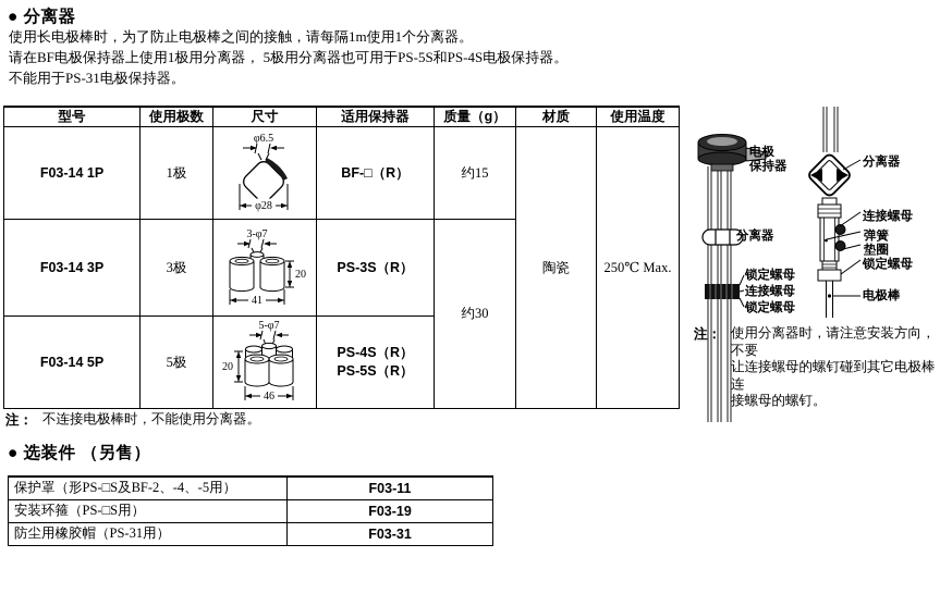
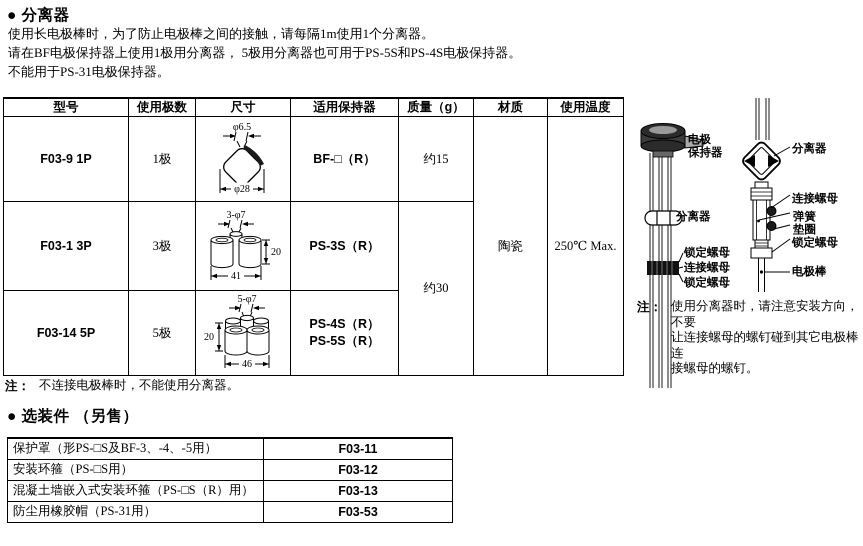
  ● 分离器
  使用长电极棒时，为了防止电极棒之间的接触，请每隔1m使用1个分离器。
  请在BF电极保持器上使用1极用分离器， 5极用分离器也可用于PS-5S和PS-4S电极保持器。
  不能用于PS-31电极保持器。
  型号	使用极数	尺寸	适用保持器	质量（g）	材质	使用温度
- F03-14 1P	1极	φ6.5 φ28	BF-□（R）	约15	陶瓷	250℃ Max.
+ F03-9 1P	1极	φ6.5 φ28	BF-□（R）	约15	陶瓷	250℃ Max.
- F03-14 3P	3极	3-φ7 20 41	PS-3S（R）	约30
+ F03-1 3P	3极	3-φ7 20 41	PS-3S（R）	约30
  F03-14 5P	5极	5-φ7 20 46	PS-4S（R） PS-5S（R）
  注：
  不连接电极棒时，不能使用分离器。
  ● 选装件 （另售）
- 保护罩（形PS-□S及BF-2、-4、-5用）	F03-11
+ 保护罩（形PS-□S及BF-3、-4、-5用）	F03-11
- 安装环箍（PS-□S用）	F03-19
+ 安装环箍（PS-□S用）	F03-12
+ 混凝土墙嵌入式安装环箍（PS-□S（R）用）	F03-13
- 防尘用橡胶帽（PS-31用）	F03-31
+ 防尘用橡胶帽（PS-31用）	F03-53
  电极
  保持器
  分离器
  锁定螺母
  连接螺母
  锁定螺母
  分离器
  连接螺母
  弹簧
  垫圈
  锁定螺母
  电极棒
  注：
  使用分离器时，请注意安装方向，不要
  让连接螺母的螺钉碰到其它电极棒连
  接螺母的螺钉。
